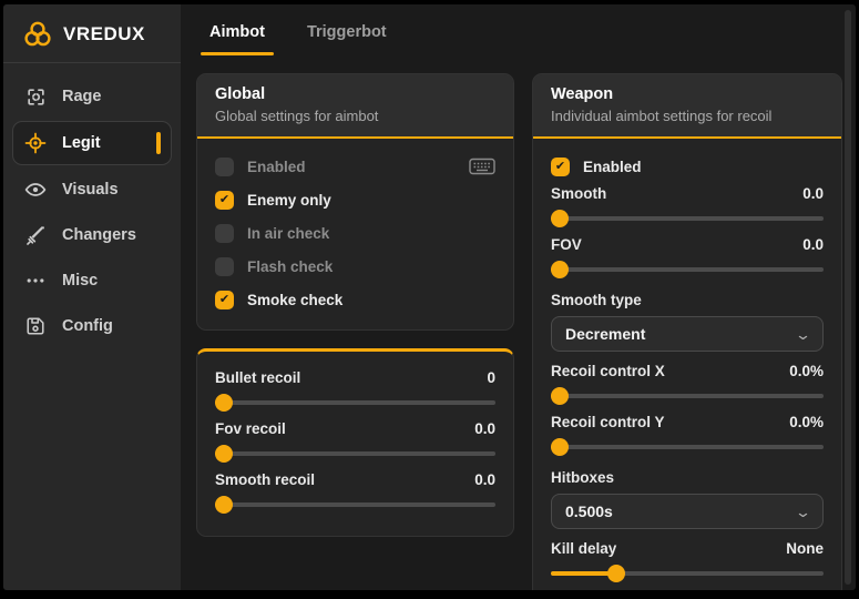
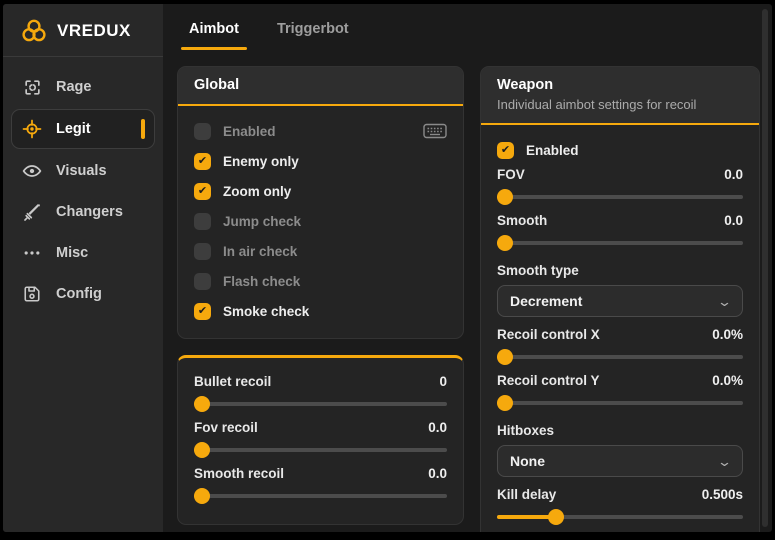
  VREDUX
  Rage
  Legit
  Visuals
  Changers
  Misc
  Config
  Aimbot
  Triggerbot
  Global
- Global settings for aimbot
  Enabled
  Enemy only
+ Zoom only
+ Jump check
  In air check
  Flash check
  Smoke check
  Bullet recoil
  0
  Fov recoil
  0.0
  Smooth recoil
  0.0
  Weapon
  Individual aimbot settings for recoil
  Enabled
- Smooth
+ FOV
  0.0
- FOV
+ Smooth
  0.0
  Smooth type
  Decrement
  ⌄
  Recoil control X
  0.0%
  Recoil control Y
  0.0%
  Hitboxes
- 0.500s
+ None
  ⌄
  Kill delay
- None
+ 0.500s
